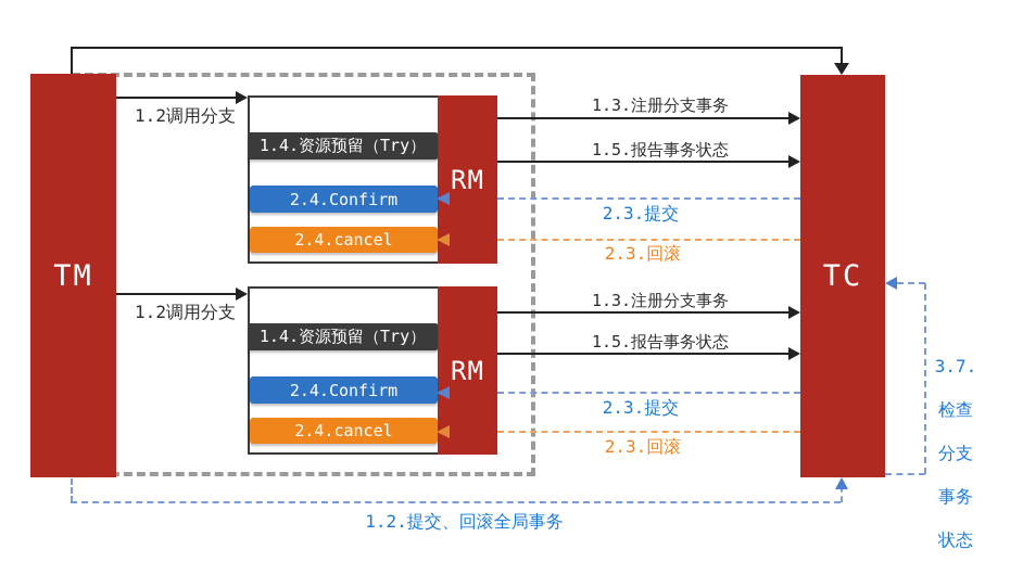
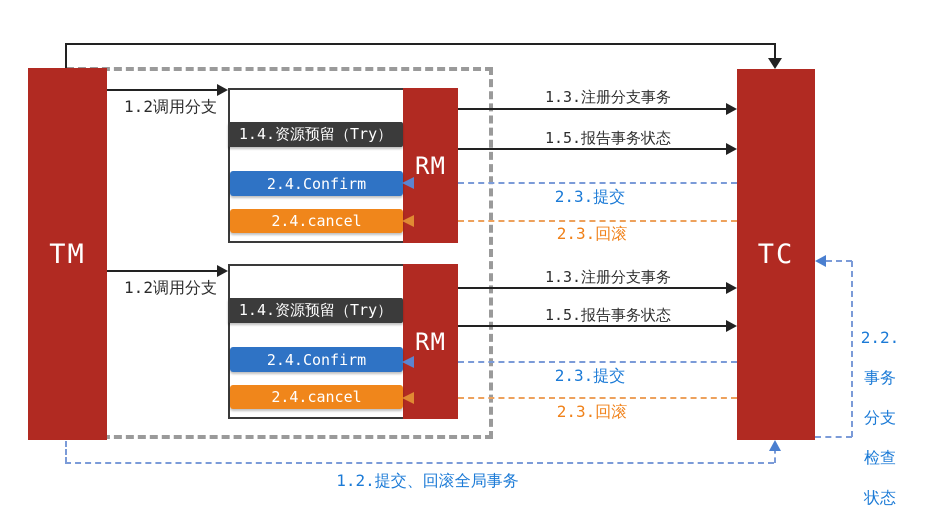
  TM
  TC
  RM
  1.4.资源预留（Try）
  2.4.Confirm
  2.4.cancel
  1.2调用分支
  1.3.注册分支事务
  1.5.报告事务状态
  2.3.提交
  2.3.回滚
  RM
  1.4.资源预留（Try）
  2.4.Confirm
  2.4.cancel
  1.2调用分支
  1.3.注册分支事务
  1.5.报告事务状态
  2.3.提交
  2.3.回滚
  1.2.提交、回滚全局事务
- 3.7.
+ 2.2.
- 检查
+ 事务
  分支
- 事务
+ 检查
  状态
